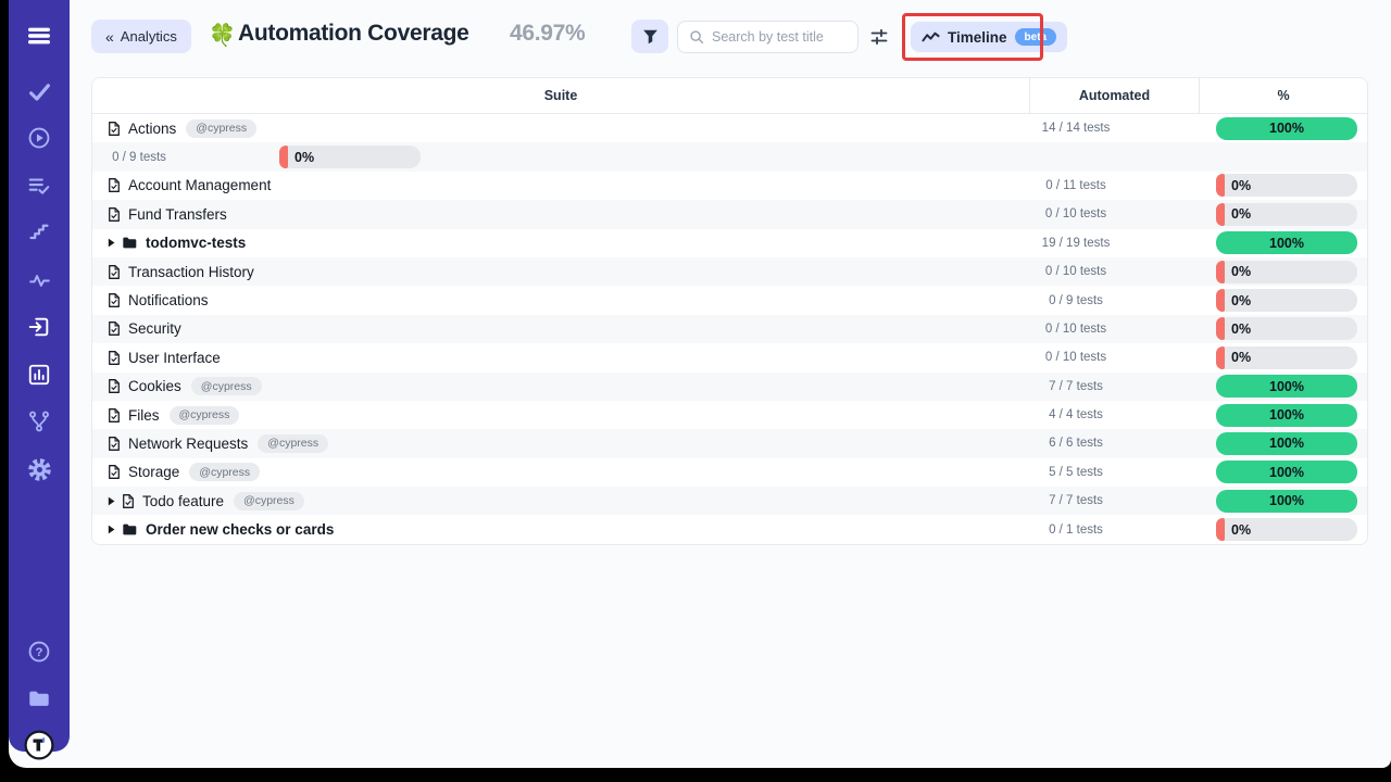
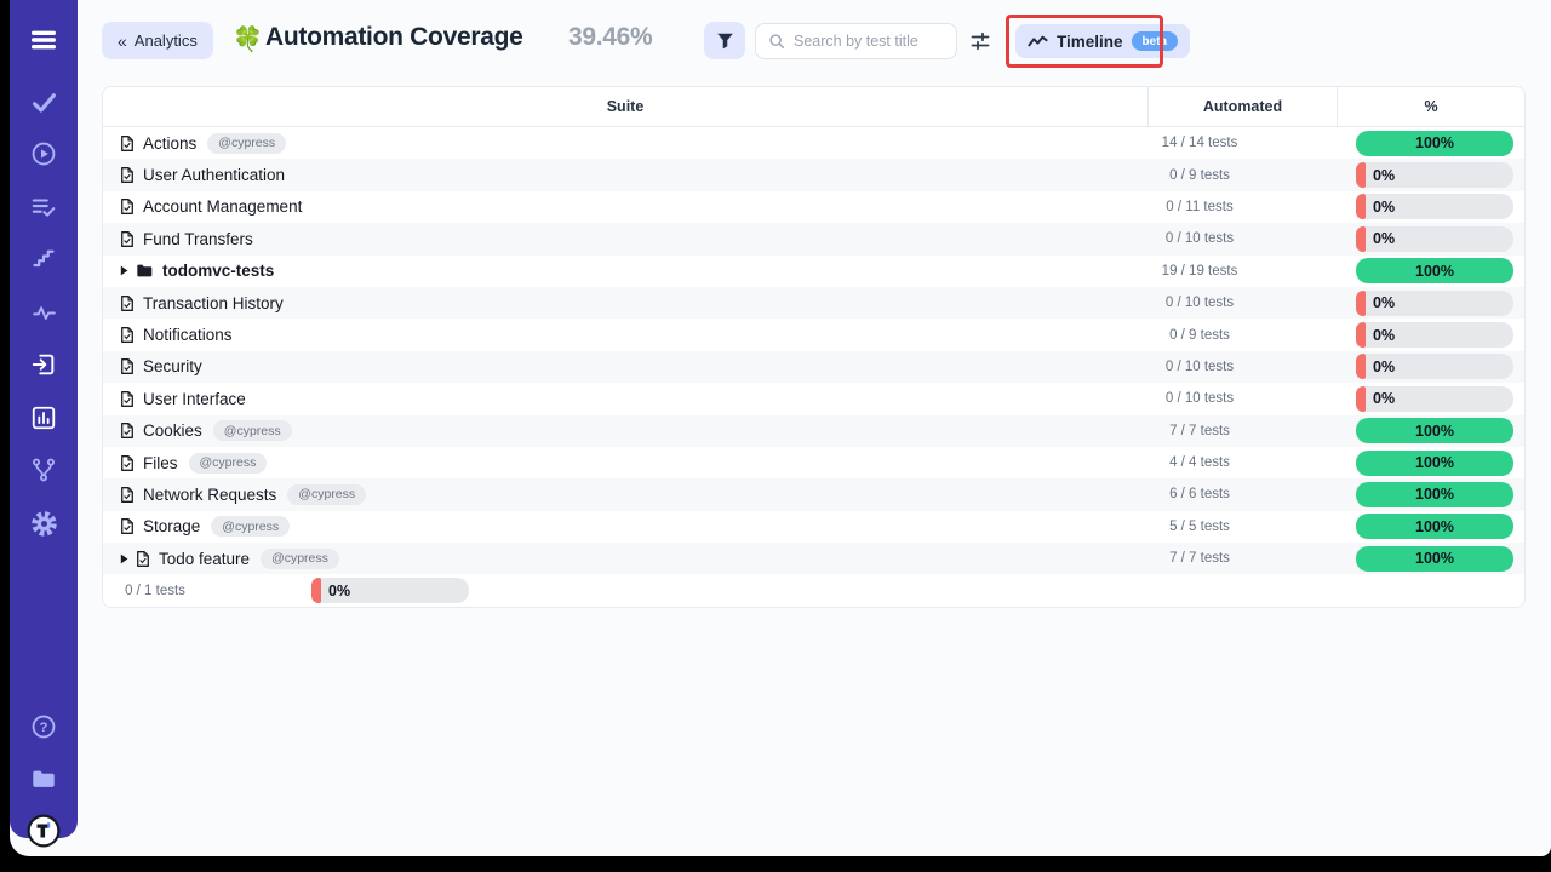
  ?
  «
  Analytics
  🍀
  Automation Coverage
- 46.97%
+ 39.46%
  Search by test title
  Timeline
  beta
  Suite
  Automated
  %
  Actions
  @cypress
  14 / 14 tests
  100%
+ User Authentication
  0 / 9 tests
  0%
  Account Management
  0 / 11 tests
  0%
  Fund Transfers
  0 / 10 tests
  0%
  todomvc-tests
  19 / 19 tests
  100%
  Transaction History
  0 / 10 tests
  0%
  Notifications
  0 / 9 tests
  0%
  Security
  0 / 10 tests
  0%
  User Interface
  0 / 10 tests
  0%
  Cookies
  @cypress
  7 / 7 tests
  100%
  Files
  @cypress
  4 / 4 tests
  100%
  Network Requests
  @cypress
  6 / 6 tests
  100%
  Storage
  @cypress
  5 / 5 tests
  100%
  Todo feature
  @cypress
  7 / 7 tests
  100%
- Order new checks or cards
  0 / 1 tests
  0%
